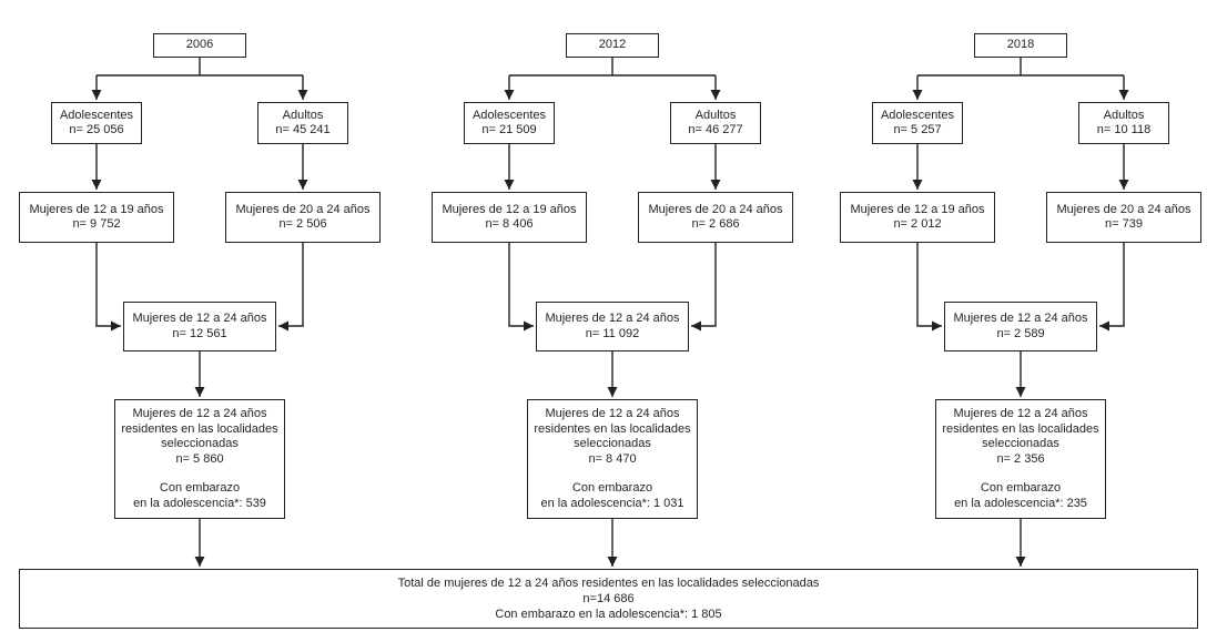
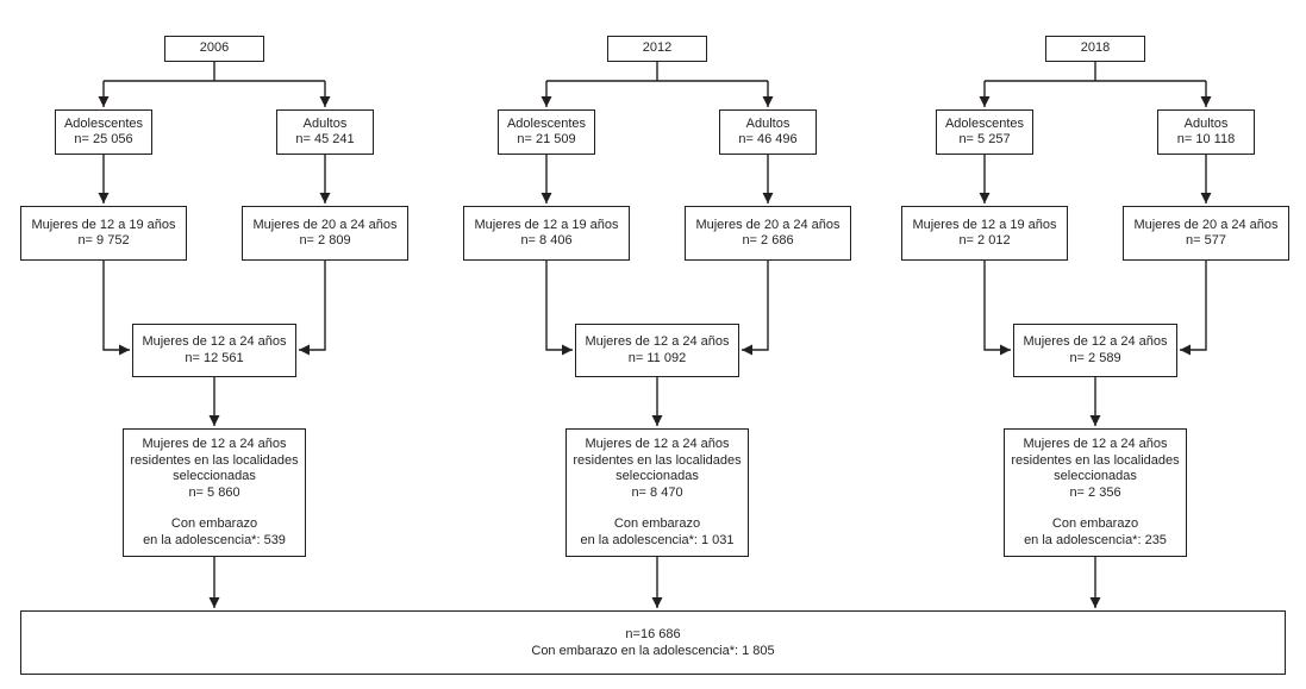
  2006
  Adolescentes
  n= 25 056
  Adultos
  n= 45 241
  Mujeres de 12 a 19 años
  n= 9 752
  Mujeres de 20 a 24 años
- n= 2 506
+ n= 2 809
  Mujeres de 12 a 24 años
  n= 12 561
  Mujeres de 12 a 24 años
  residentes en las localidades
  seleccionadas
  n= 5 860
  Con embarazo
  en la adolescencia*: 539
  2012
  Adolescentes
  n= 21 509
  Adultos
- n= 46 277
+ n= 46 496
  Mujeres de 12 a 19 años
  n= 8 406
  Mujeres de 20 a 24 años
  n= 2 686
  Mujeres de 12 a 24 años
  n= 11 092
  Mujeres de 12 a 24 años
  residentes en las localidades
  seleccionadas
  n= 8 470
  Con embarazo
  en la adolescencia*: 1 031
  2018
  Adolescentes
  n= 5 257
  Adultos
  n= 10 118
  Mujeres de 12 a 19 años
  n= 2 012
  Mujeres de 20 a 24 años
- n= 739
+ n= 577
  Mujeres de 12 a 24 años
  n= 2 589
  Mujeres de 12 a 24 años
  residentes en las localidades
  seleccionadas
  n= 2 356
  Con embarazo
  en la adolescencia*: 235
- Total de mujeres de 12 a 24 años residentes en las localidades seleccionadas
- n=14 686
+ n=16 686
  Con embarazo en la adolescencia*: 1 805
